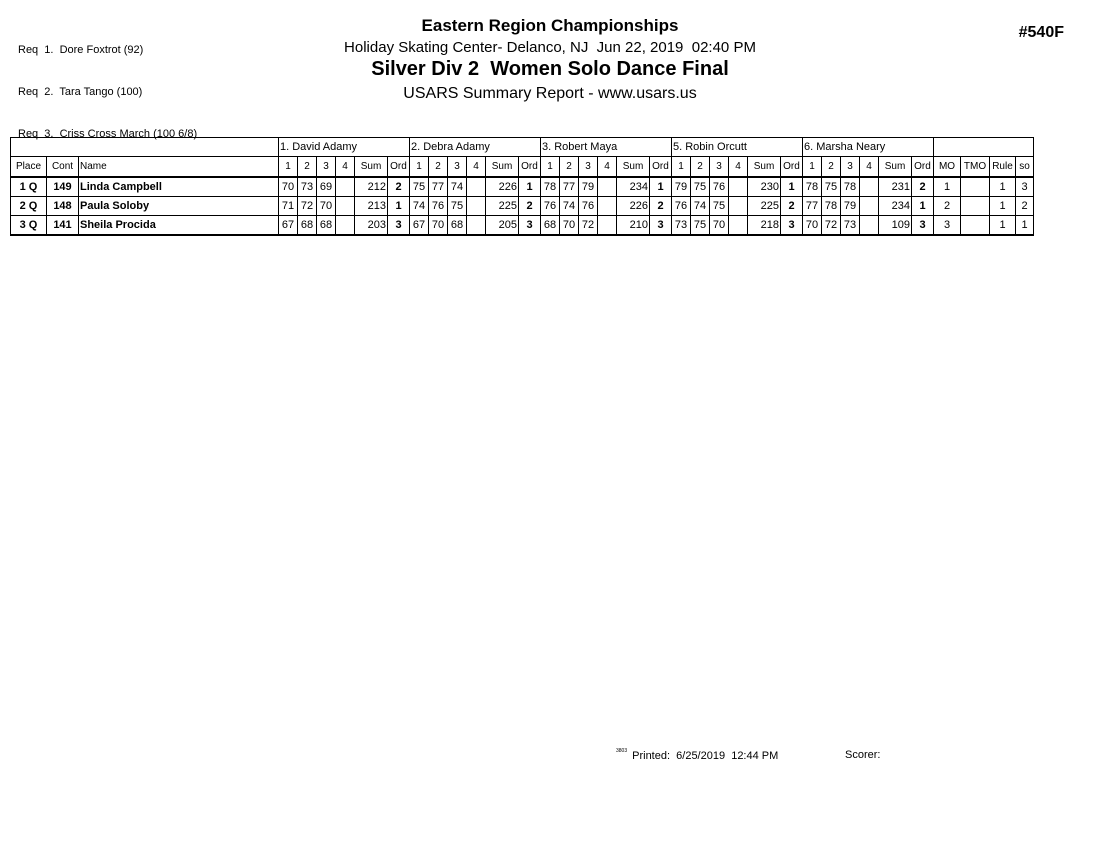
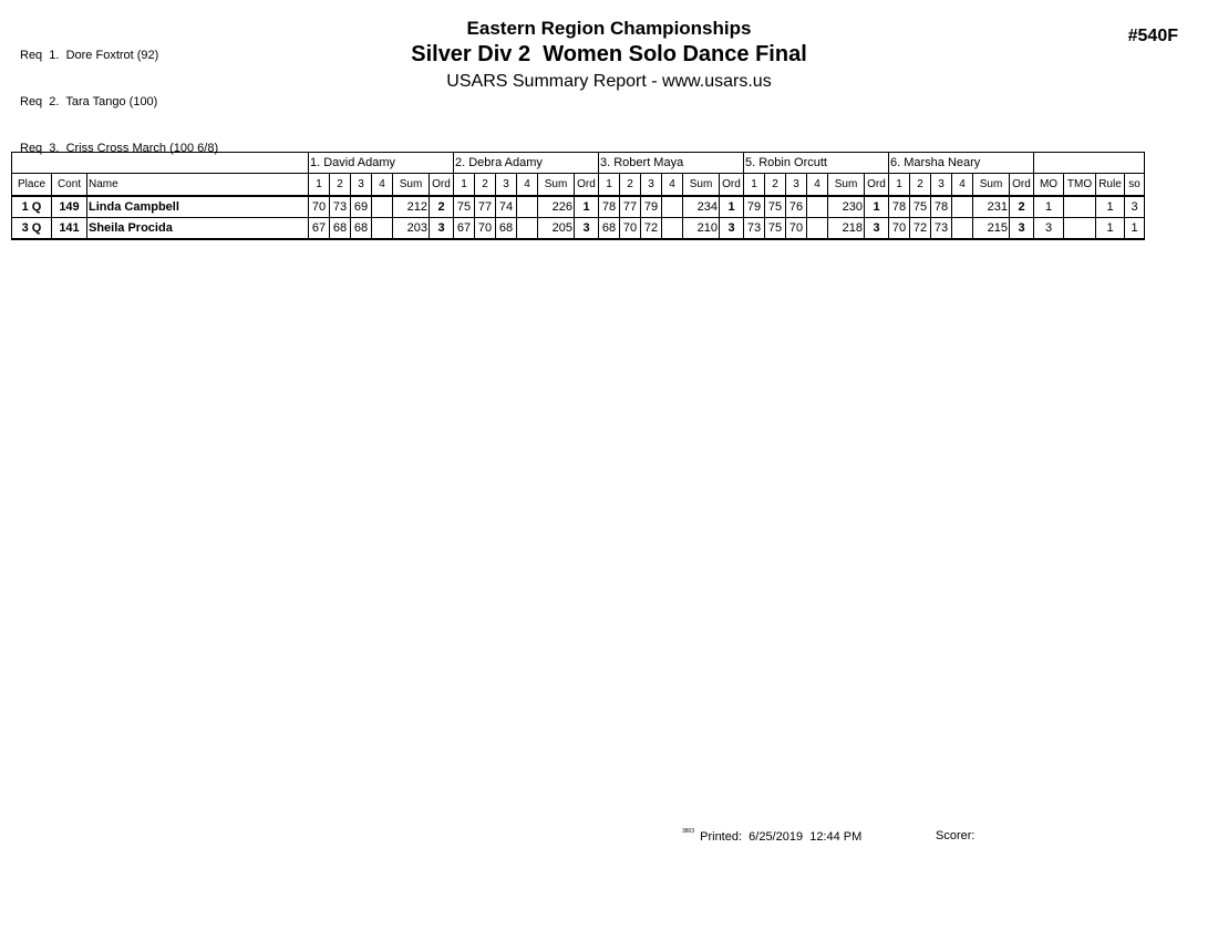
  Req 1. Dore Foxtrot (92)
  Req 2. Tara Tango (100)
  Req 3. Criss Cross March (100 6/8)
  Eastern Region Championships
- Holiday Skating Center- Delanco, NJ Jun 22, 2019 02:40 PM
  Silver Div 2 Women Solo Dance Final
  USARS Summary Report - www.usars.us
  #540F
  	1. David Adamy	2. Debra Adamy	3. Robert Maya	5. Robin Orcutt	6. Marsha Neary
  Place	Cont	Name	1	2	3	4	Sum	Ord	1	2	3	4	Sum	Ord	1	2	3	4	Sum	Ord	1	2	3	4	Sum	Ord	1	2	3	4	Sum	Ord	MO	TMO	Rule	so
  1 Q	149	Linda Campbell	70	73	69		212	2	75	77	74		226	1	78	77	79		234	1	79	75	76		230	1	78	75	78		231	2	1		1	3
- 2 Q	148	Paula Soloby	71	72	70		213	1	74	76	75		225	2	76	74	76		226	2	76	74	75		225	2	77	78	79		234	1	2		1	2
- 3 Q	141	Sheila Procida	67	68	68		203	3	67	70	68		205	3	68	70	72		210	3	73	75	70		218	3	70	72	73		109	3	3		1	1
+ 3 Q	141	Sheila Procida	67	68	68		203	3	67	70	68		205	3	68	70	72		210	3	73	75	70		218	3	70	72	73		215	3	3		1	1
  Printed: 6/25/2019 12:44 PM
  Scorer:
